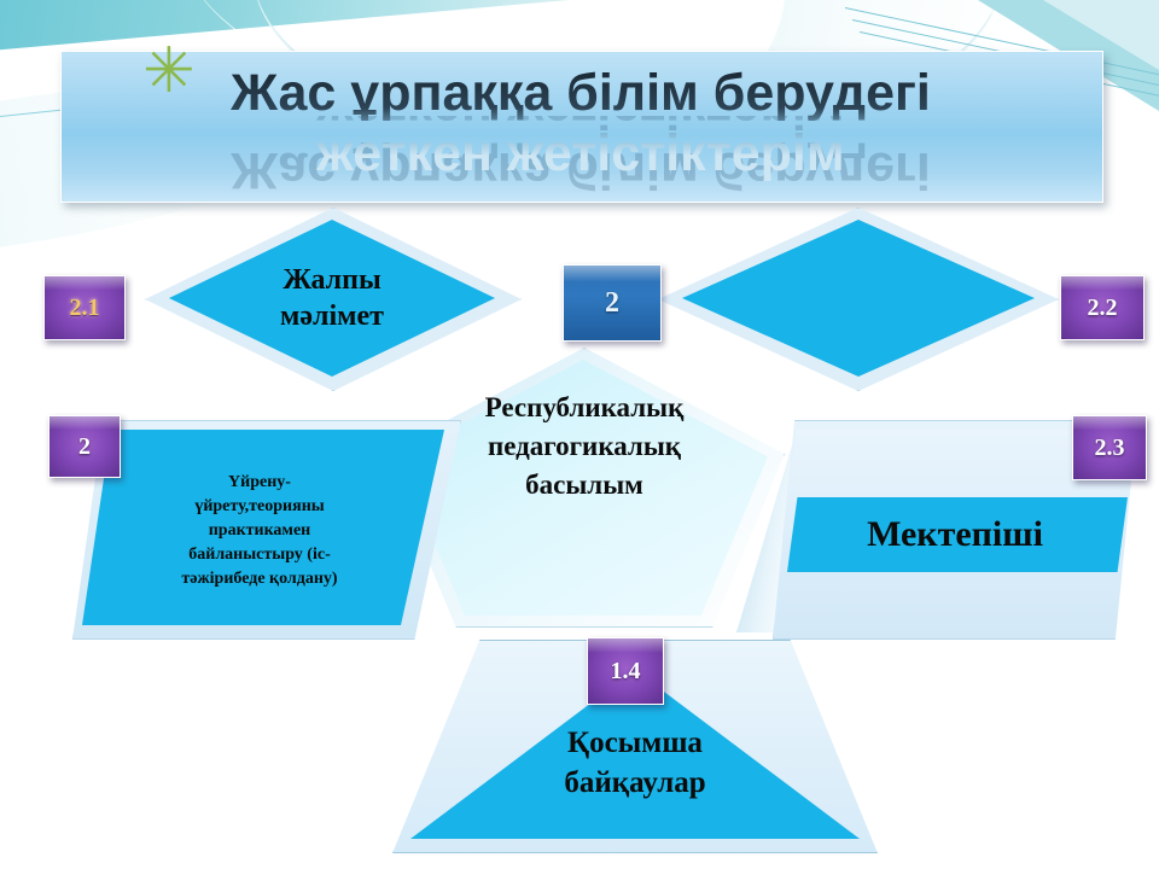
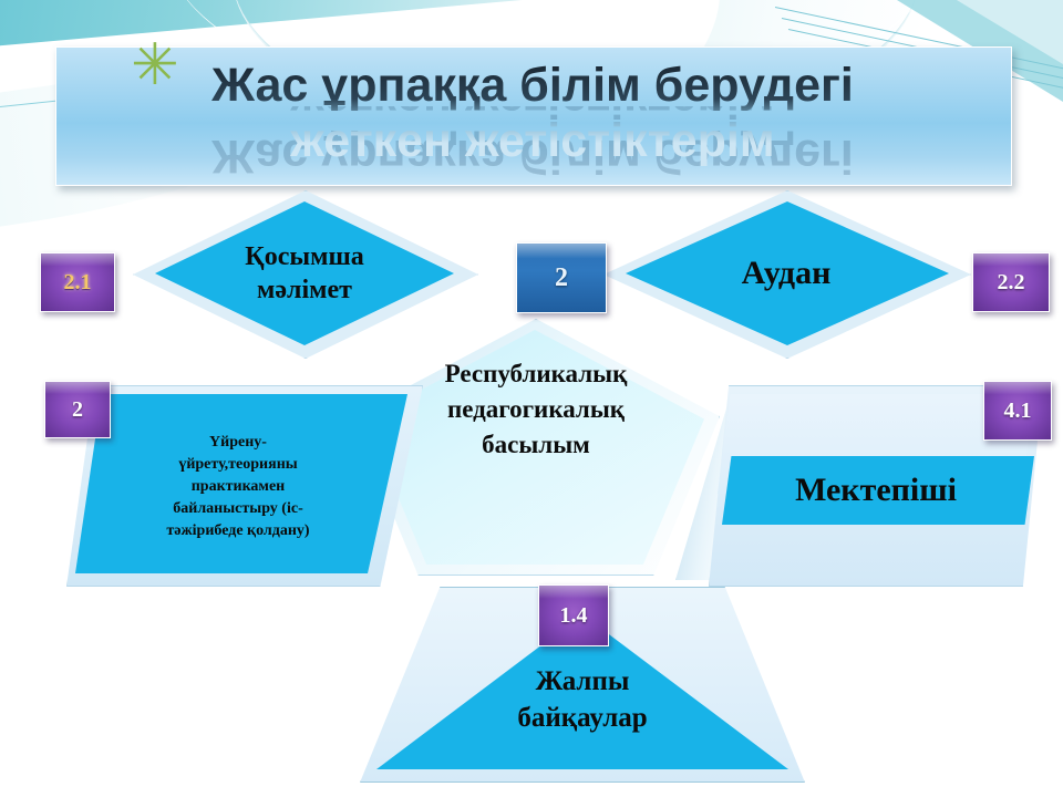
  Жас ұрпаққа білім берудегі
  жеткен жетістіктерім
  ✳
- Жалпы
+ Қосымша
  мәлімет
+ Аудан
  Республикалық
  педагогикалық
  басылым
  Үйрену-
  үйрету,теорияны
  практикамен
  байланыстыру (іс-
  тәжірибеде қолдану)
  Мектепіші
- Қосымша
+ Жалпы
  байқаулар
  2.1
  2.2
  2
- 2.3
+ 4.1
  1.4
  2
